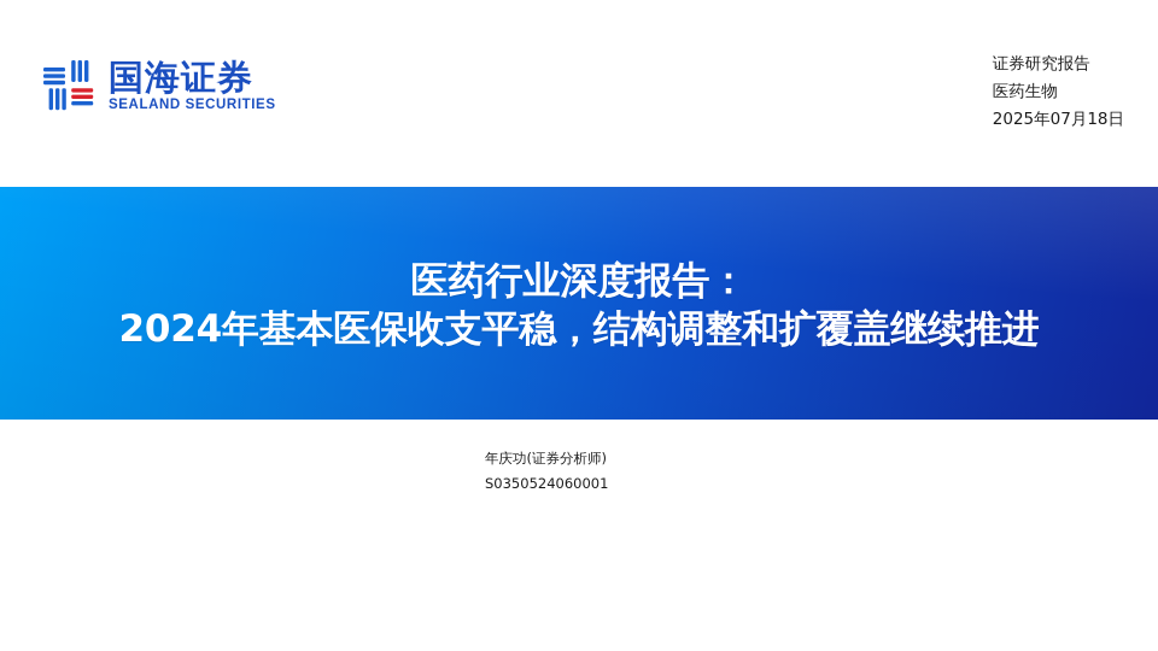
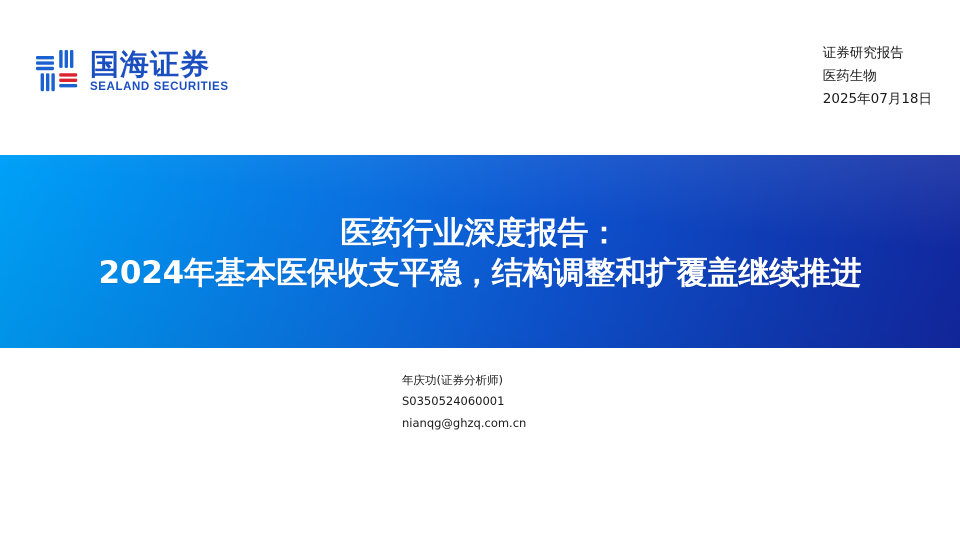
  国海证券
  SEALAND SECURITIES
  证券研究报告
  医药生物
  2025年07月18日
  医药行业深度报告：
  2024年基本医保收支平稳，结构调整和扩覆盖继续推进
  年庆功(证券分析师)
  S0350524060001
+ nianqg@ghzq.com.cn
